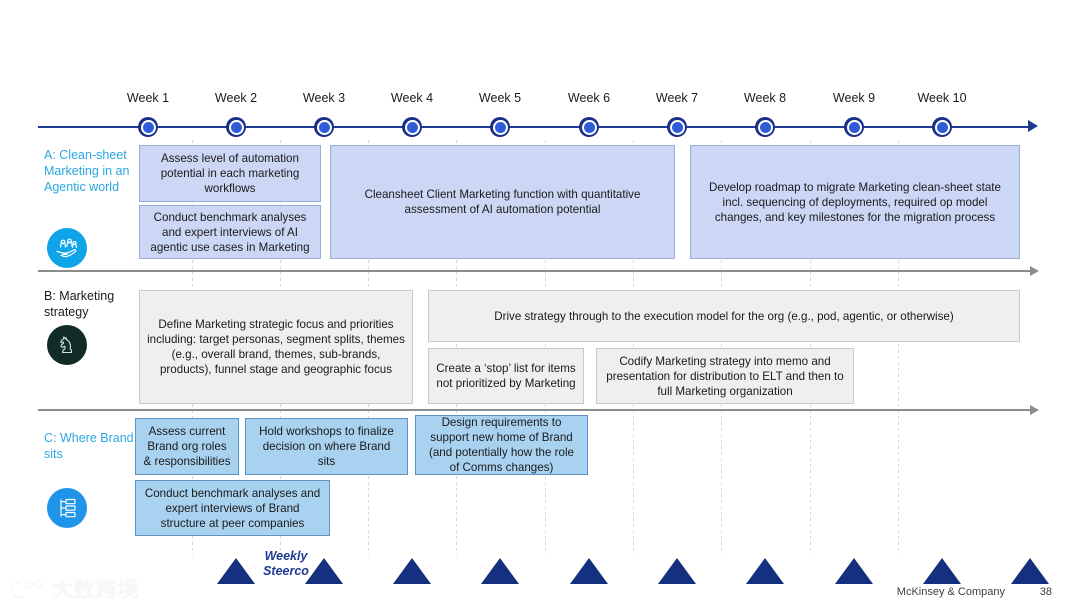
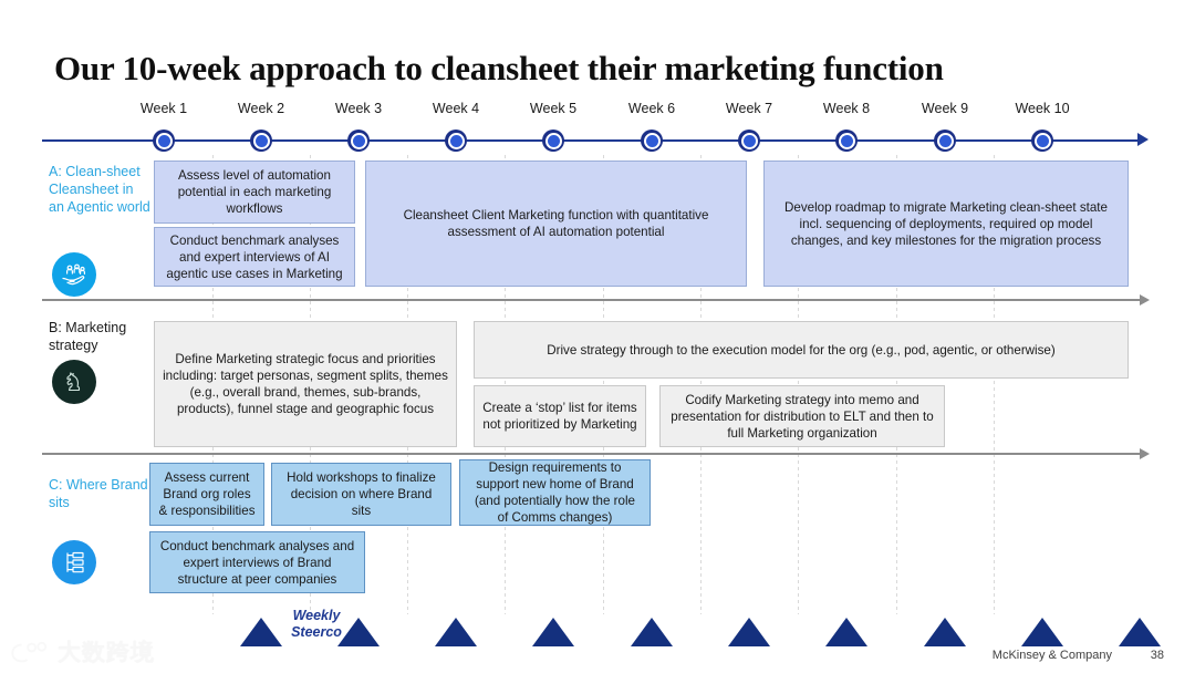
+ Our 10-week approach to cleansheet their marketing function
  Week 1
  Week 2
  Week 3
  Week 4
  Week 5
  Week 6
  Week 7
  Week 8
  Week 9
  Week 10
- A: Clean-sheet Marketing in an Agentic world
+ A: Clean-sheet Cleansheet in an Agentic world
  B: Marketing strategy
  C: Where Brand sits
  Assess level of automation potential in each marketing workflows
  Conduct benchmark analyses and expert interviews of AI agentic use cases in Marketing
  Cleansheet Client Marketing function with quantitative assessment of AI automation potential
  Develop roadmap to migrate Marketing clean-sheet state incl. sequencing of deployments, required op model changes, and key milestones for the migration process
  Define Marketing strategic focus and priorities including: target personas, segment splits, themes (e.g., overall brand, themes, sub-brands, products), funnel stage and geographic focus
  Drive strategy through to the execution model for the org (e.g., pod, agentic, or otherwise)
  Create a ‘stop’ list for items not prioritized by Marketing
  Codify Marketing strategy into memo and presentation for distribution to ELT and then to full Marketing organization
  Assess current Brand org roles & responsibilities
  Hold workshops to finalize decision on where Brand sits
  Design requirements to support new home of Brand (and potentially how the role of Comms changes)
  Conduct benchmark analyses and expert interviews of Brand structure at peer companies
  Weekly
  Steerco
  McKinsey & Company
  38
